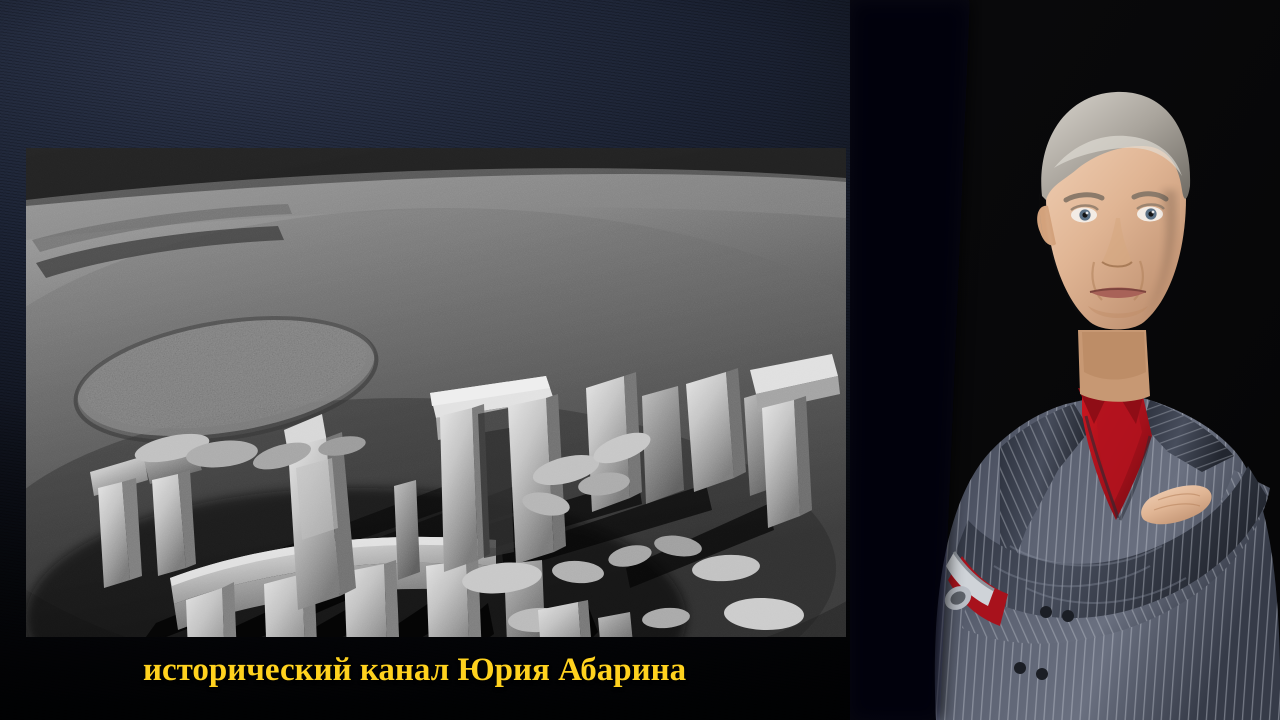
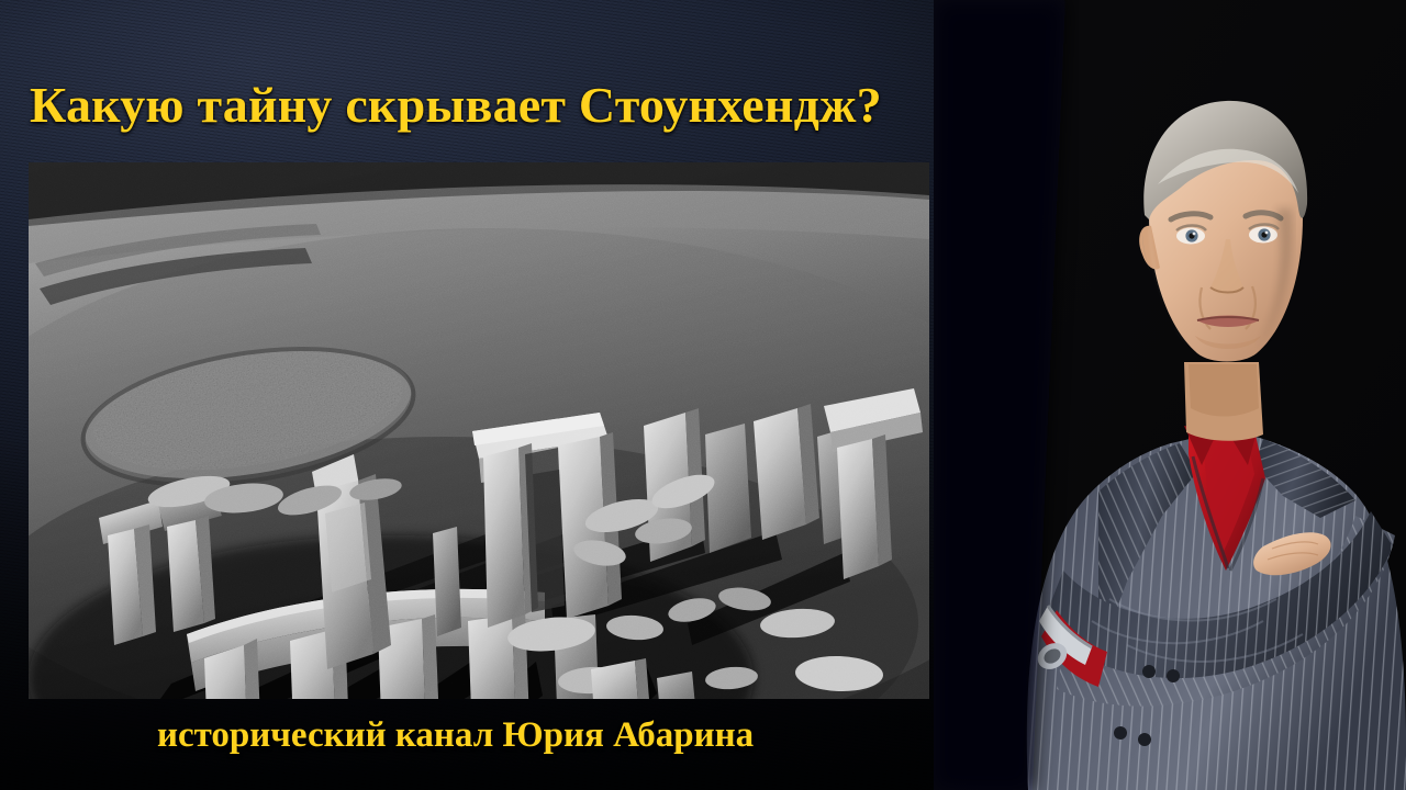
+ Какую тайну скрывает Стоунхендж?
  исторический канал Юрия Абарина
